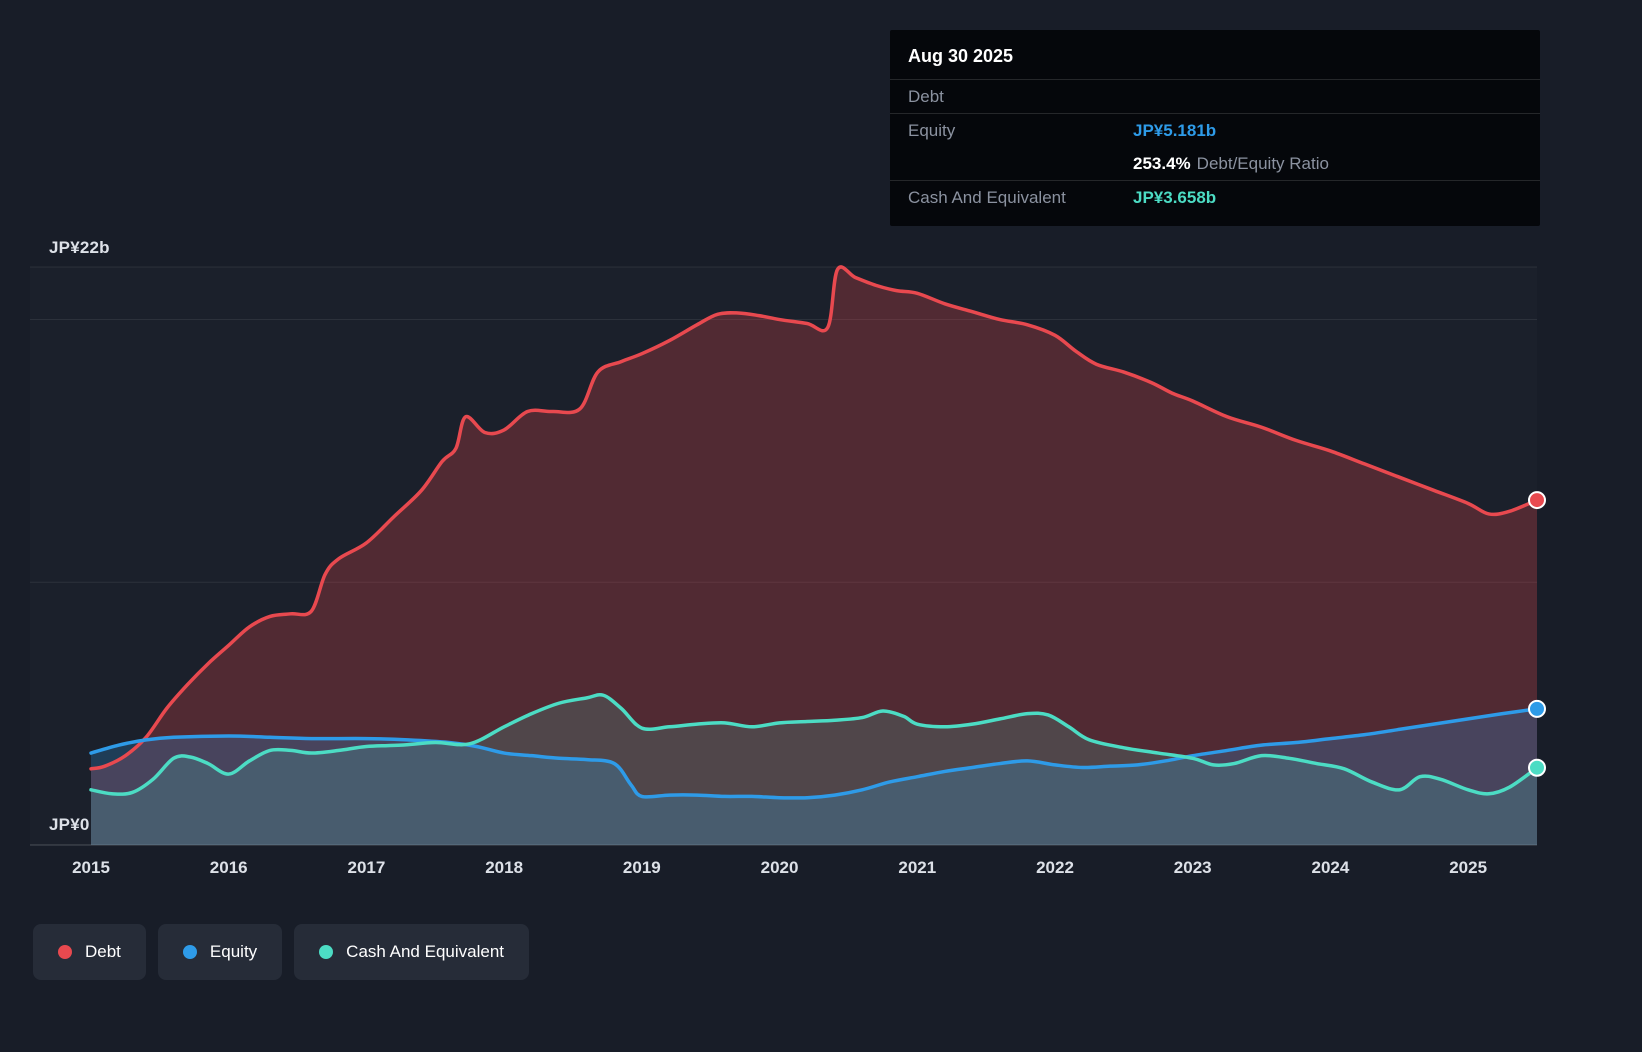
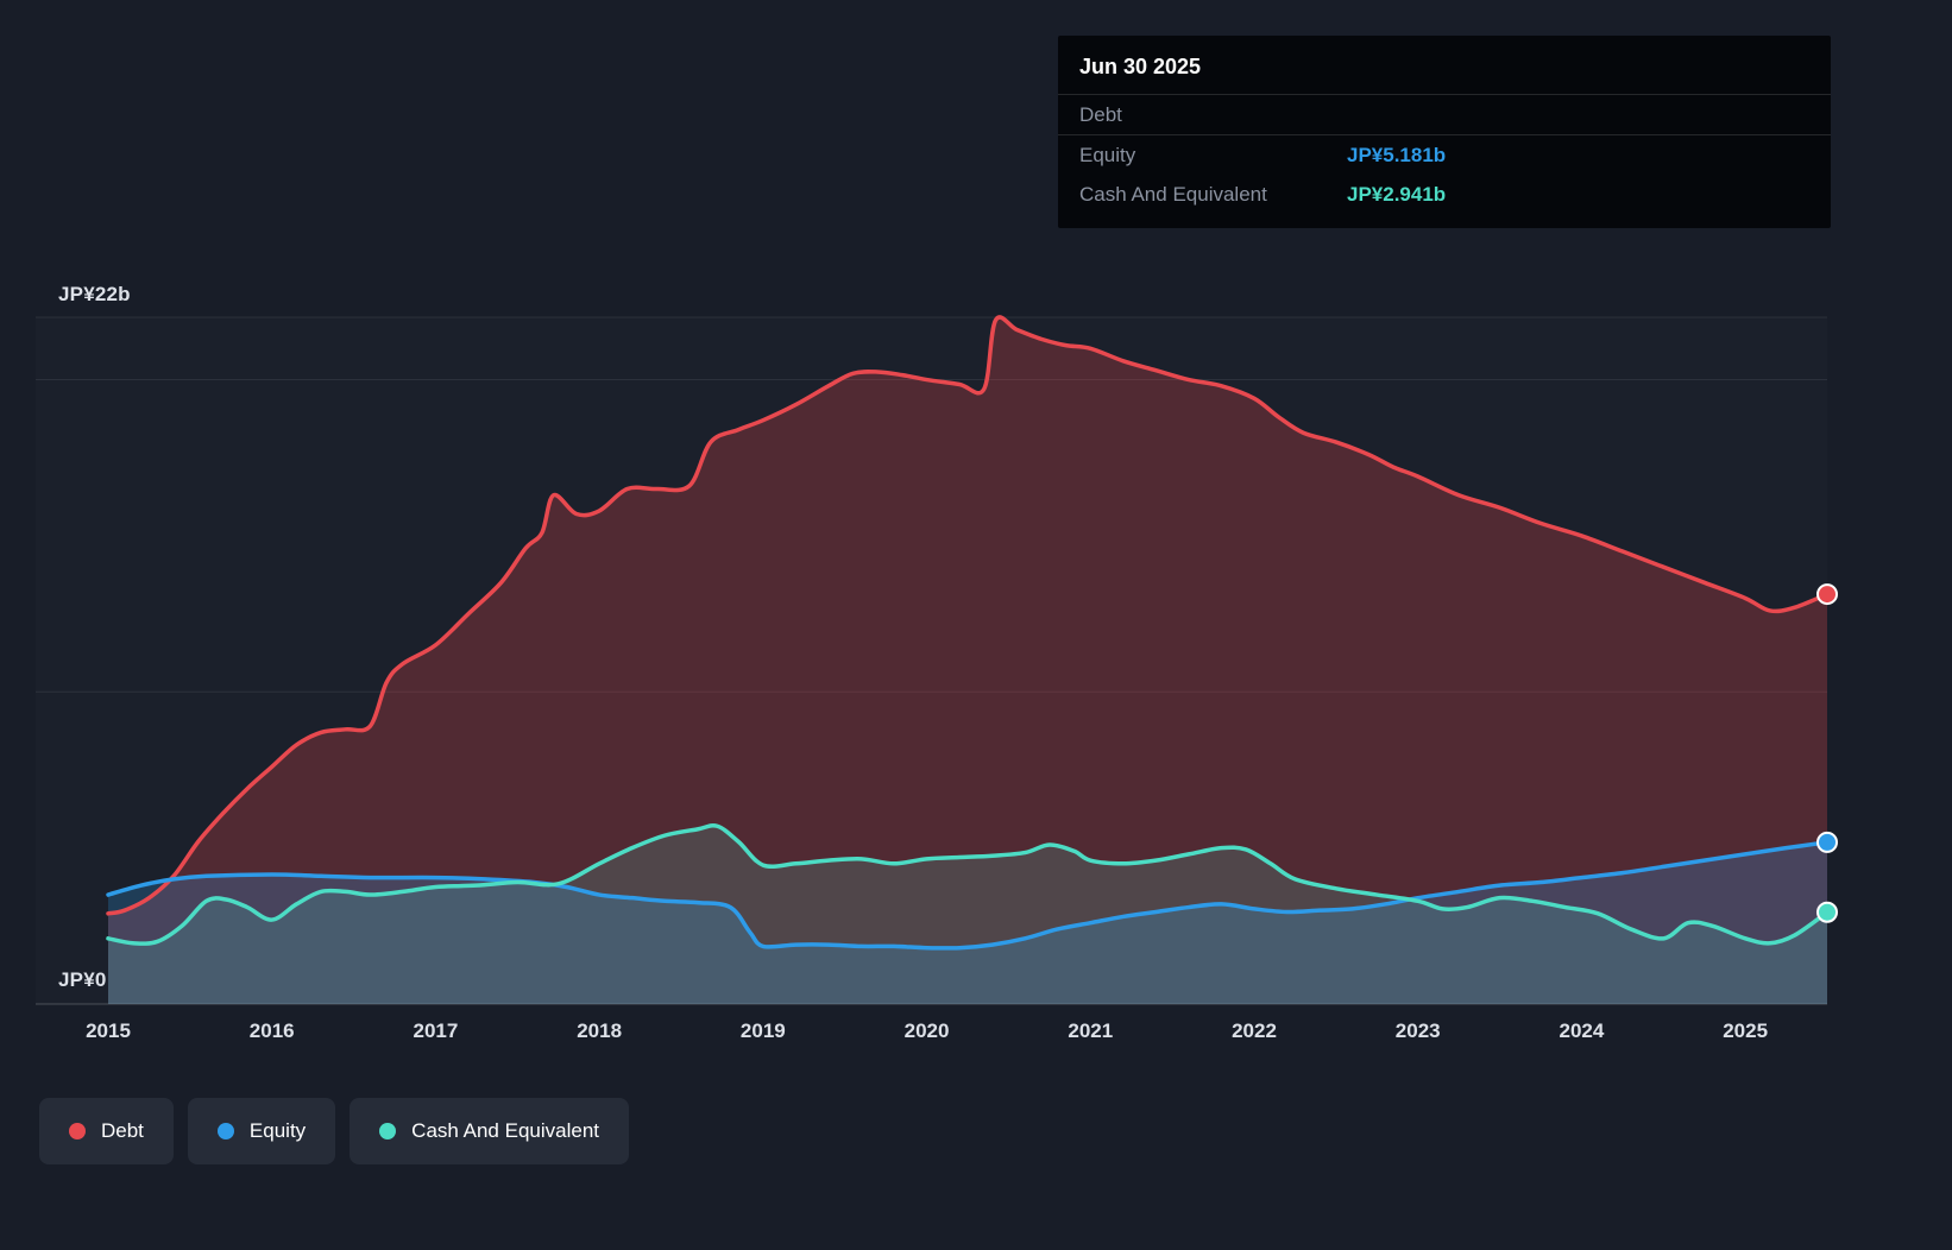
  JP¥22b
  JP¥0
  2015
  2016
  2017
  2018
  2019
  2020
  2021
  2022
  2023
  2024
  2025
- Aug 30 2025
+ Jun 30 2025
  Debt
  Equity
  JP¥5.181b
- 253.4% Debt/Equity Ratio
  Cash And Equivalent
- JP¥3.658b
+ JP¥2.941b
  Debt
  Equity
  Cash And Equivalent
